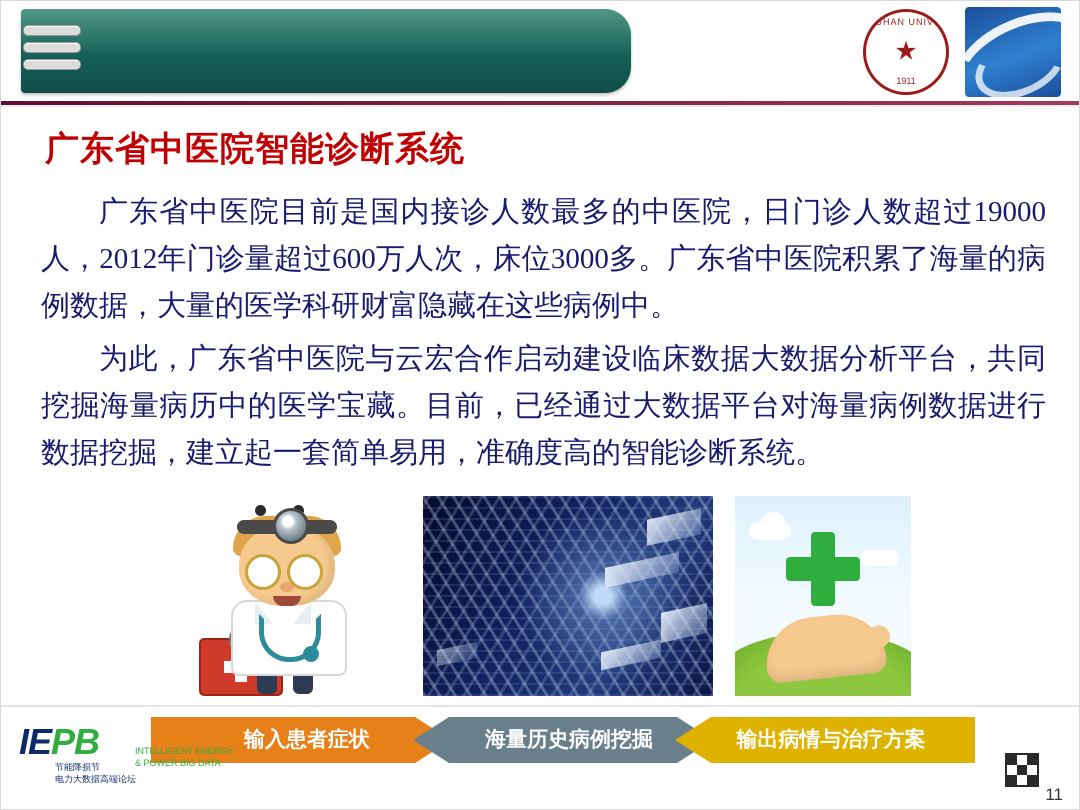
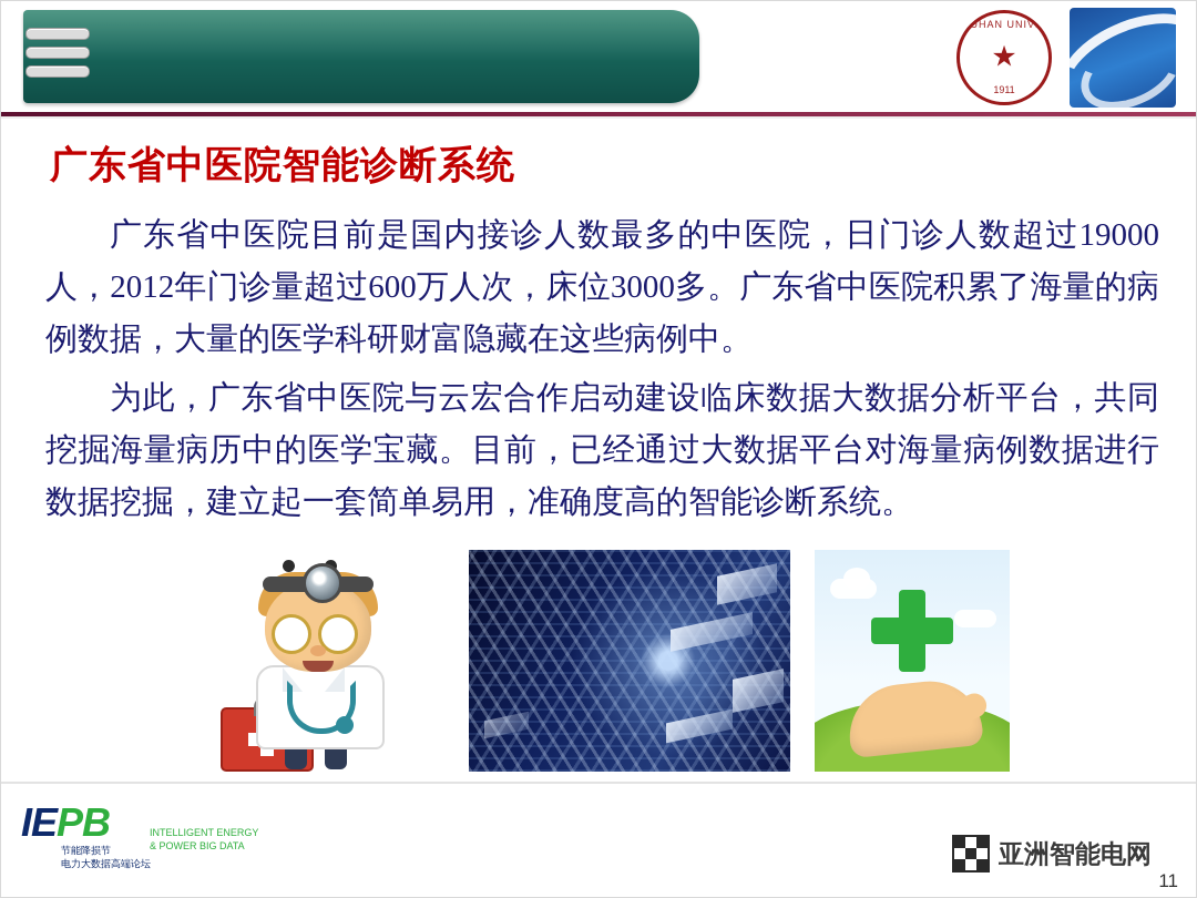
  WUHAN UNIVER
  ★
  1911
  广东省中医院智能诊断系统
  广东省中医院目前是国内接诊人数最多的中医院，日门诊人数超过19000人，2012年门诊量超过600万人次，床位3000多。广东省中医院积累了海量的病例数据，大量的医学科研财富隐藏在这些病例中。
  为此，广东省中医院与云宏合作启动建设临床数据大数据分析平台，共同挖掘海量病历中的医学宝藏。目前，已经通过大数据平台对海量病例数据进行数据挖掘，建立起一套简单易用，准确度高的智能诊断系统。
- 输入患者症状
- 海量历史病例挖掘
- 输出病情与治疗方案
  IEPB
  节能降损节
  电力大数据高端论坛
  INTELLIGENT ENERGY
  & POWER BIG DATA
+ 亚洲智能电网
  11
